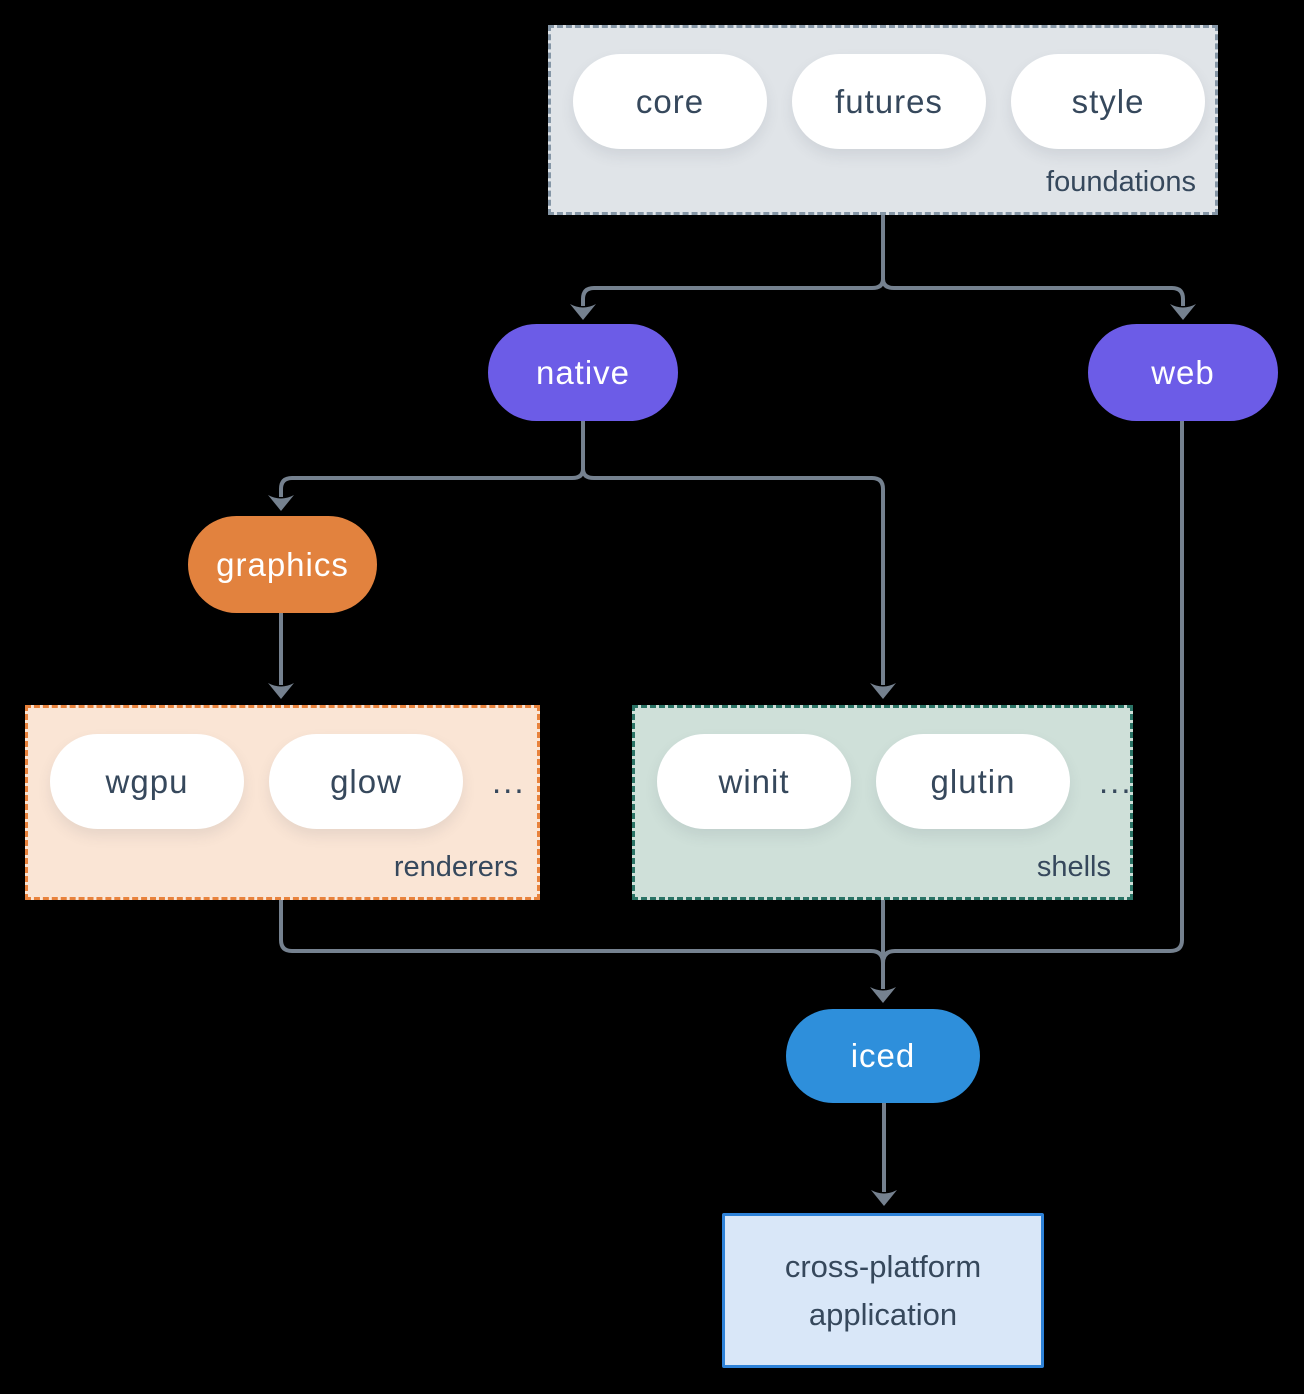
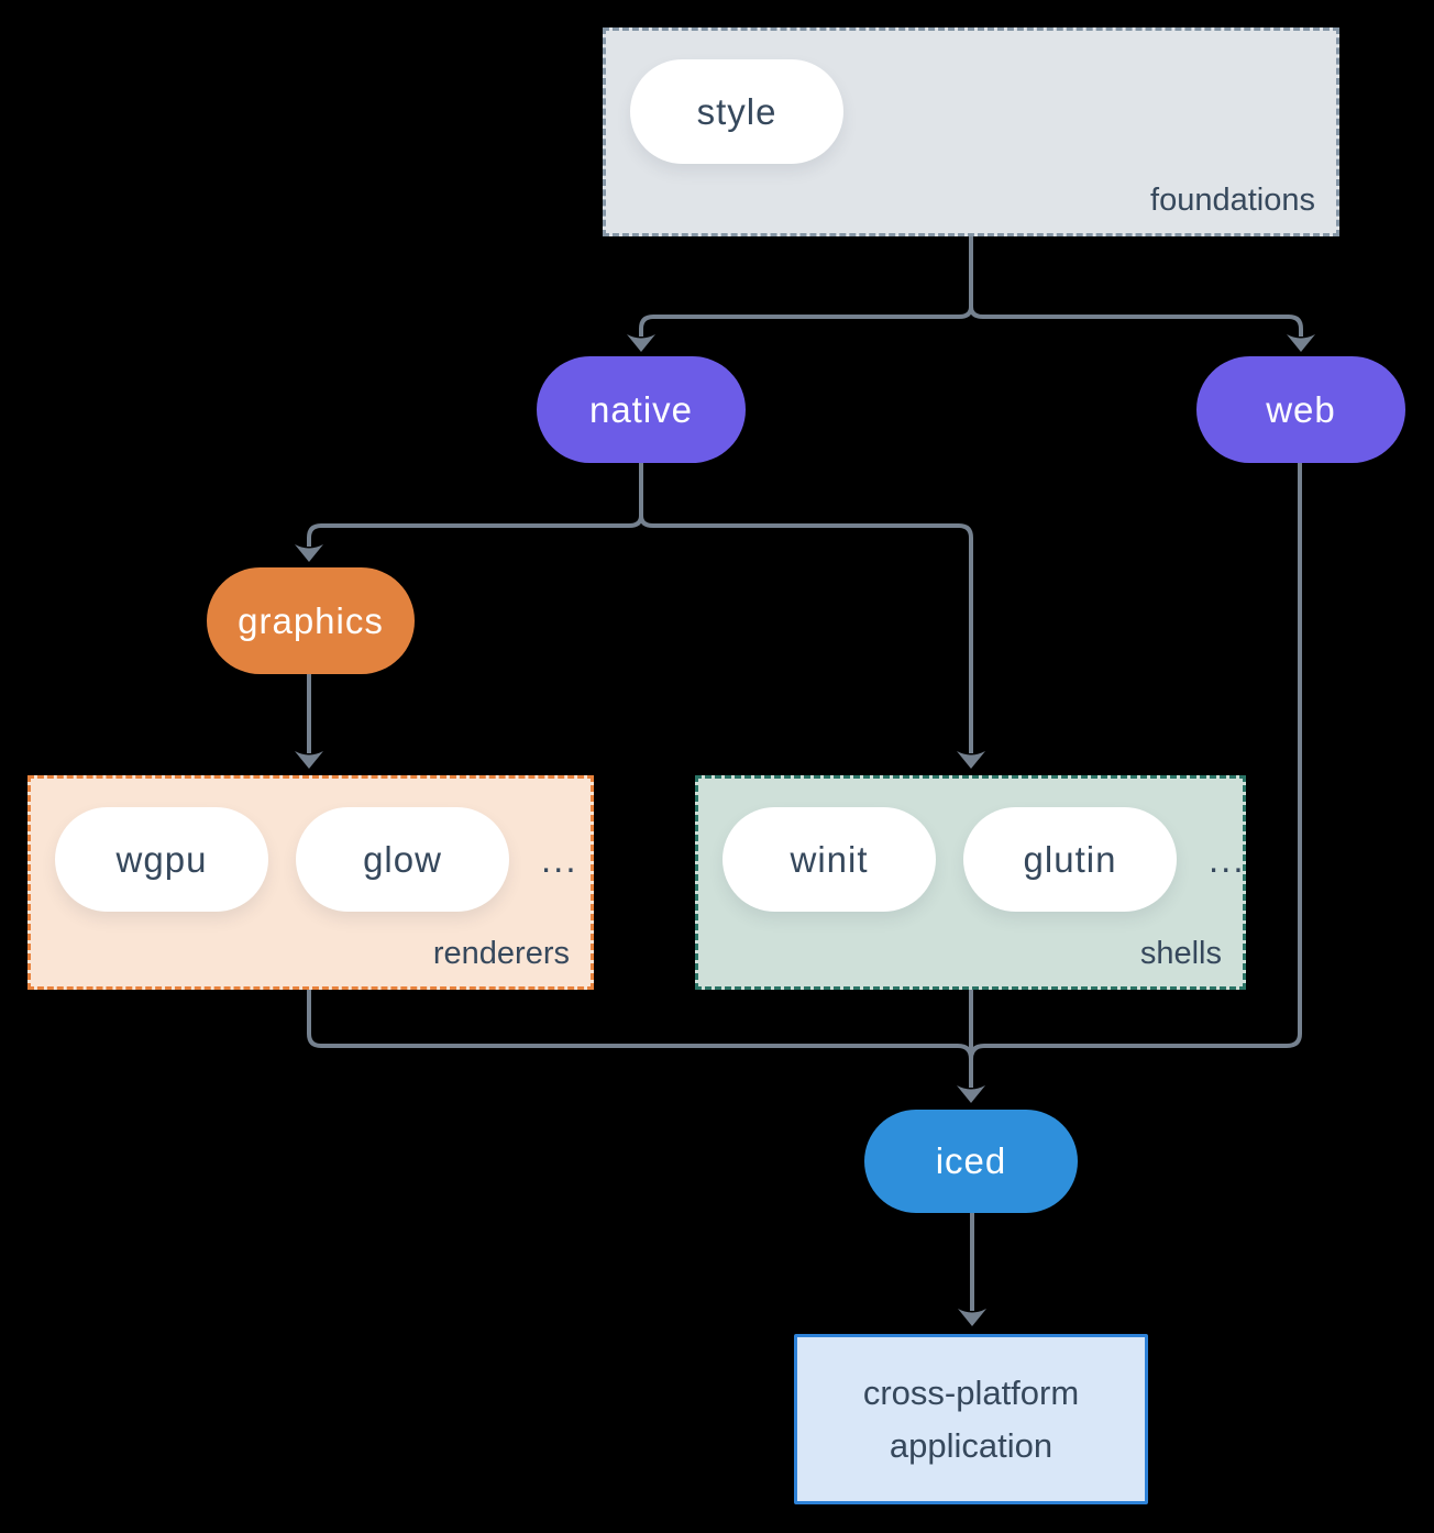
- core
- futures
  style
  foundations
  native
  web
  graphics
  wgpu
  glow
  ...
  renderers
  winit
  glutin
  ...
  shells
  iced
  cross-platform
  application
